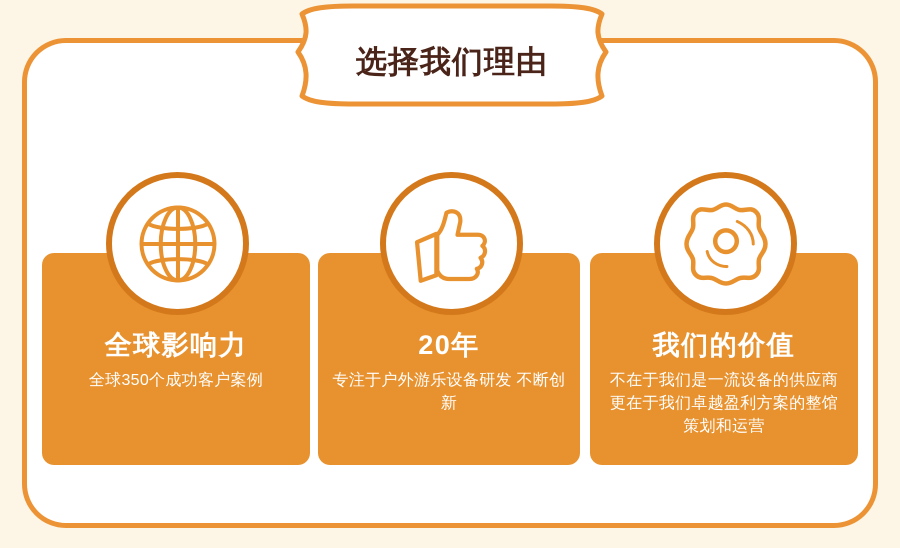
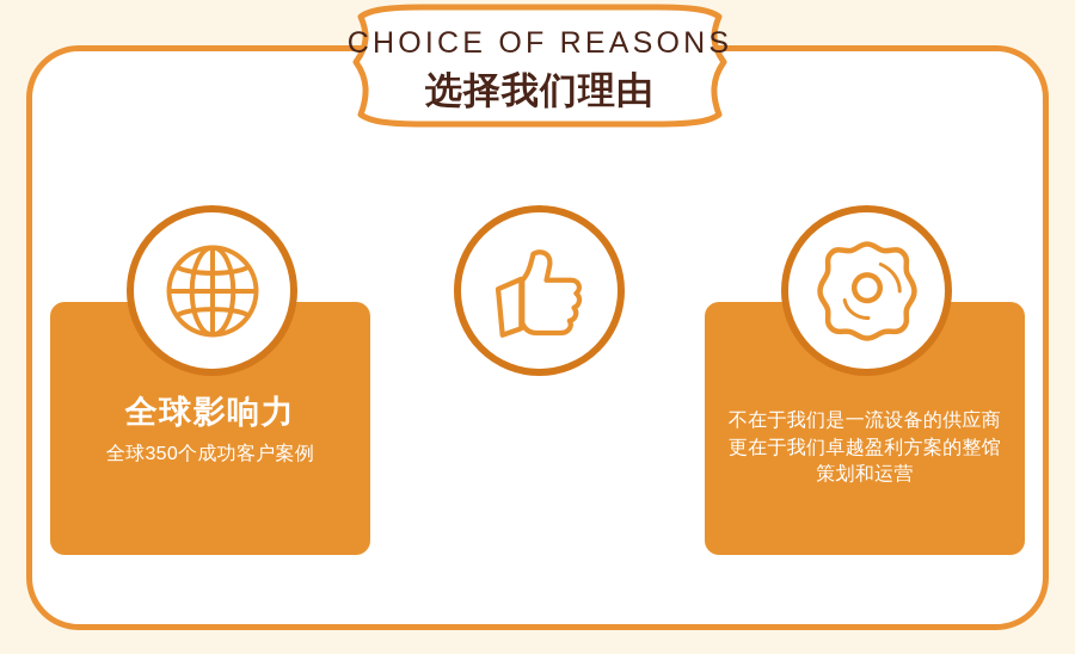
+ CHOICE OF REASONS
  选择我们理由
  全球影响力
  全球350个成功客户案例
- 20年
- 专注于户外游乐设备研发 不断创新
- 我们的价值
  不在于我们是一流设备的供应商 更在于我们卓越盈利方案的整馆策划和运营
